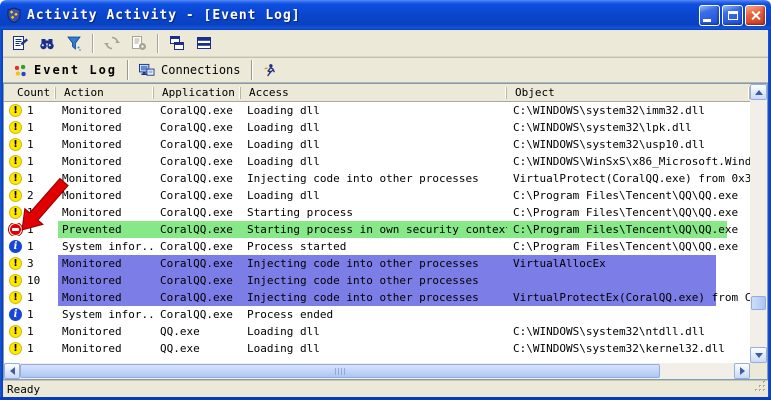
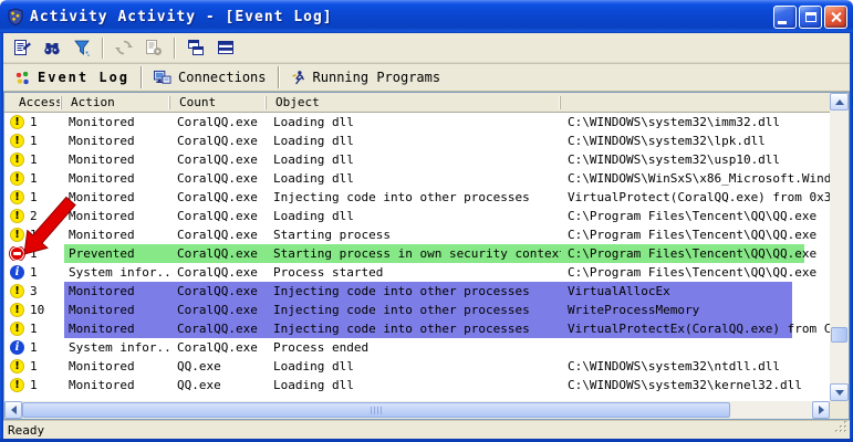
  Activity Activity - [Event Log]
  Event Log
  Connections
+ Running Programs
- Count
+ Access
  Action
- Application
- Access
+ Count
  Object
  !
  1
  Monitored
  CoralQQ.exe
  Loading dll
  C:\WINDOWS\system32\imm32.dll
  !
  1
  Monitored
  CoralQQ.exe
  Loading dll
  C:\WINDOWS\system32\lpk.dll
  !
  1
  Monitored
  CoralQQ.exe
  Loading dll
  C:\WINDOWS\system32\usp10.dll
  !
  1
  Monitored
  CoralQQ.exe
  Loading dll
  C:\WINDOWS\WinSxS\x86_Microsoft.Wind
  !
  1
  Monitored
  CoralQQ.exe
  Injecting code into other processes
  VirtualProtect(CoralQQ.exe) from 0x3
  !
  2
  Monitored
  CoralQQ.exe
  Loading dll
  C:\Program Files\Tencent\QQ\QQ.exe
  !
  Monitored
  CoralQQ.exe
  Starting process
  C:\Program Files\Tencent\QQ\QQ.exe
  1
  Prevented
  CoralQQ.exe
  Starting process in own security contex
  C:\Program Files\Tencent\QQ\QQ.exe
  i
  1
  System infor..
  CoralQQ.exe
  Process started
  C:\Program Files\Tencent\QQ\QQ.exe
  !
  3
  Monitored
  CoralQQ.exe
  Injecting code into other processes
  VirtualAllocEx
  !
  10
  Monitored
  CoralQQ.exe
  Injecting code into other processes
+ WriteProcessMemory
  !
  1
  Monitored
  CoralQQ.exe
  Injecting code into other processes
  VirtualProtectEx(CoralQQ.exe) from C
  i
  1
  System infor..
  CoralQQ.exe
  Process ended
  !
  1
  Monitored
  QQ.exe
  Loading dll
  C:\WINDOWS\system32\ntdll.dll
  !
  1
  Monitored
  QQ.exe
  Loading dll
  C:\WINDOWS\system32\kernel32.dll
  Ready
